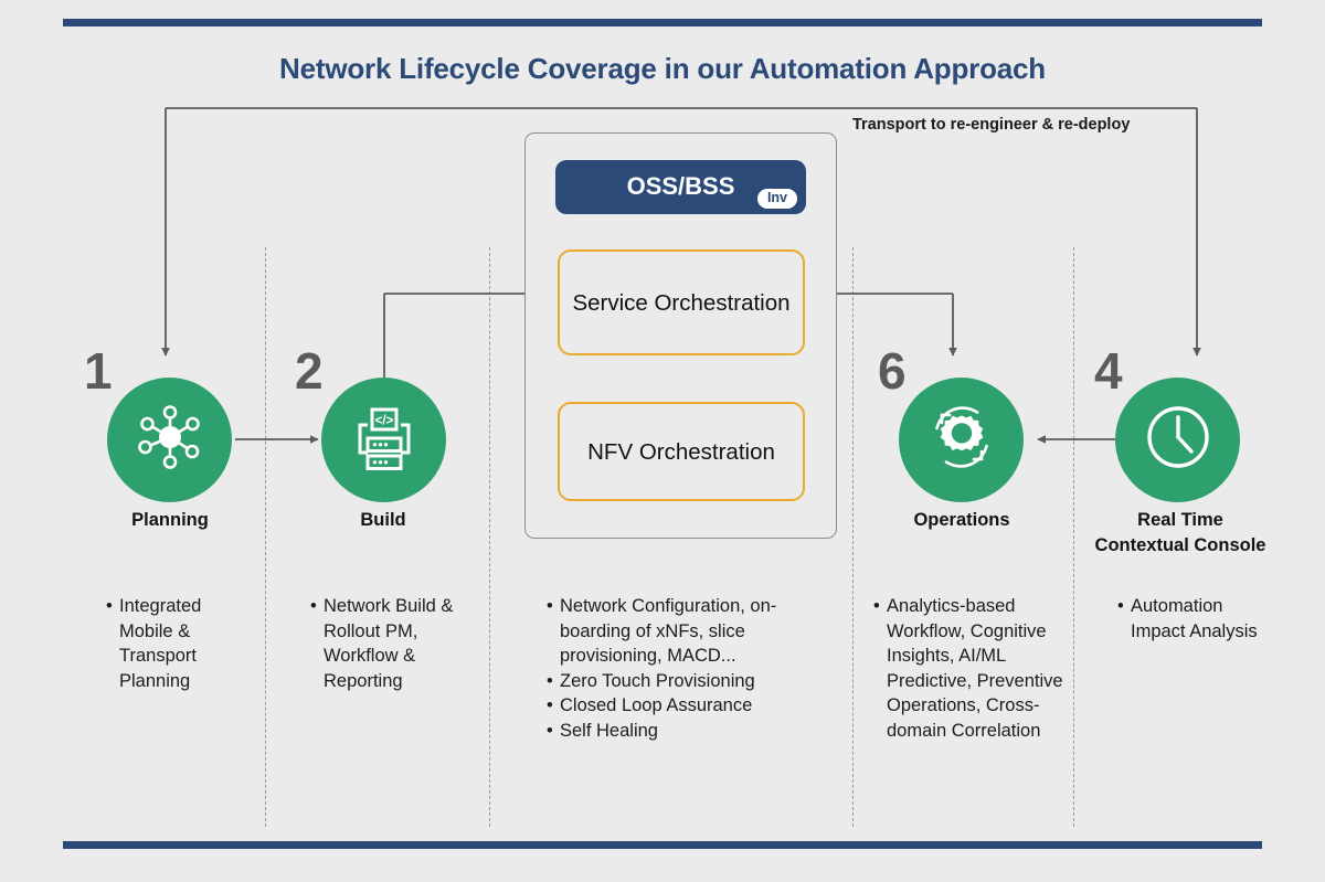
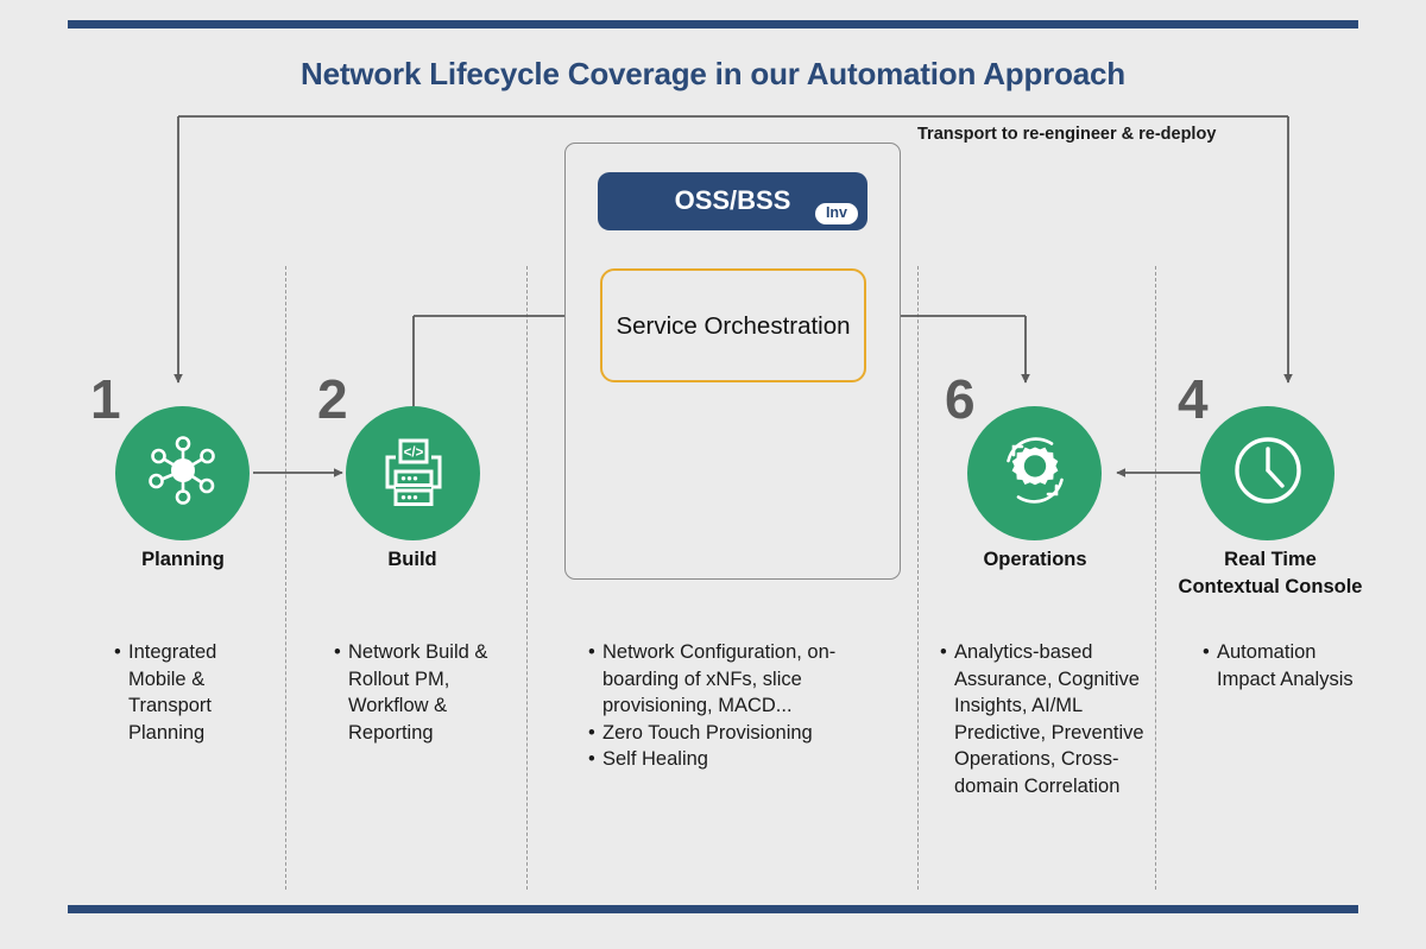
  Network Lifecycle Coverage in our Automation Approach
  Transport to re-engineer & re-deploy
  OSS/BSS
  Inv
  Service Orchestration
- NFV Orchestration
  1
  Planning
  Integrated Mobile & Transport Planning
  2
  </>
  Build
  Network Build & Rollout PM, Workflow & Reporting
  Network Configuration, on-boarding of xNFs, slice provisioning, MACD...
  Zero Touch Provisioning
- Closed Loop Assurance
  Self Healing
  6
  Operations
- Analytics-based Workflow, Cognitive Insights, AI/ML Predictive, Preventive Operations, Cross-domain Correlation
+ Analytics-based Assurance, Cognitive Insights, AI/ML Predictive, Preventive Operations, Cross-domain Correlation
  4
  Real Time Contextual Console
  Automation Impact Analysis
